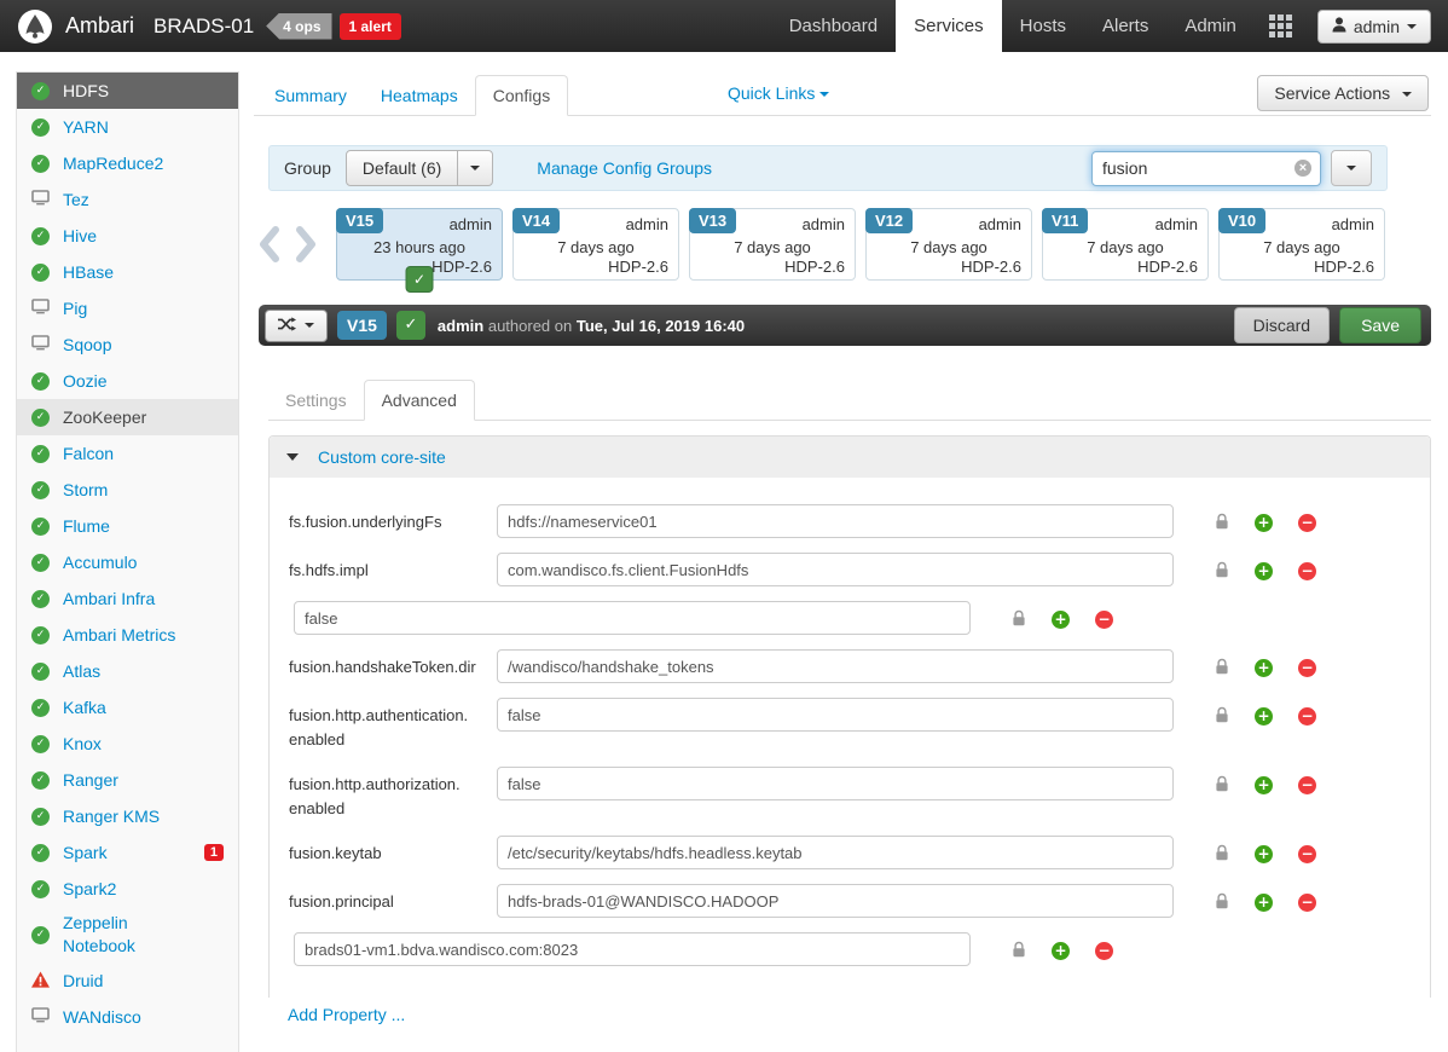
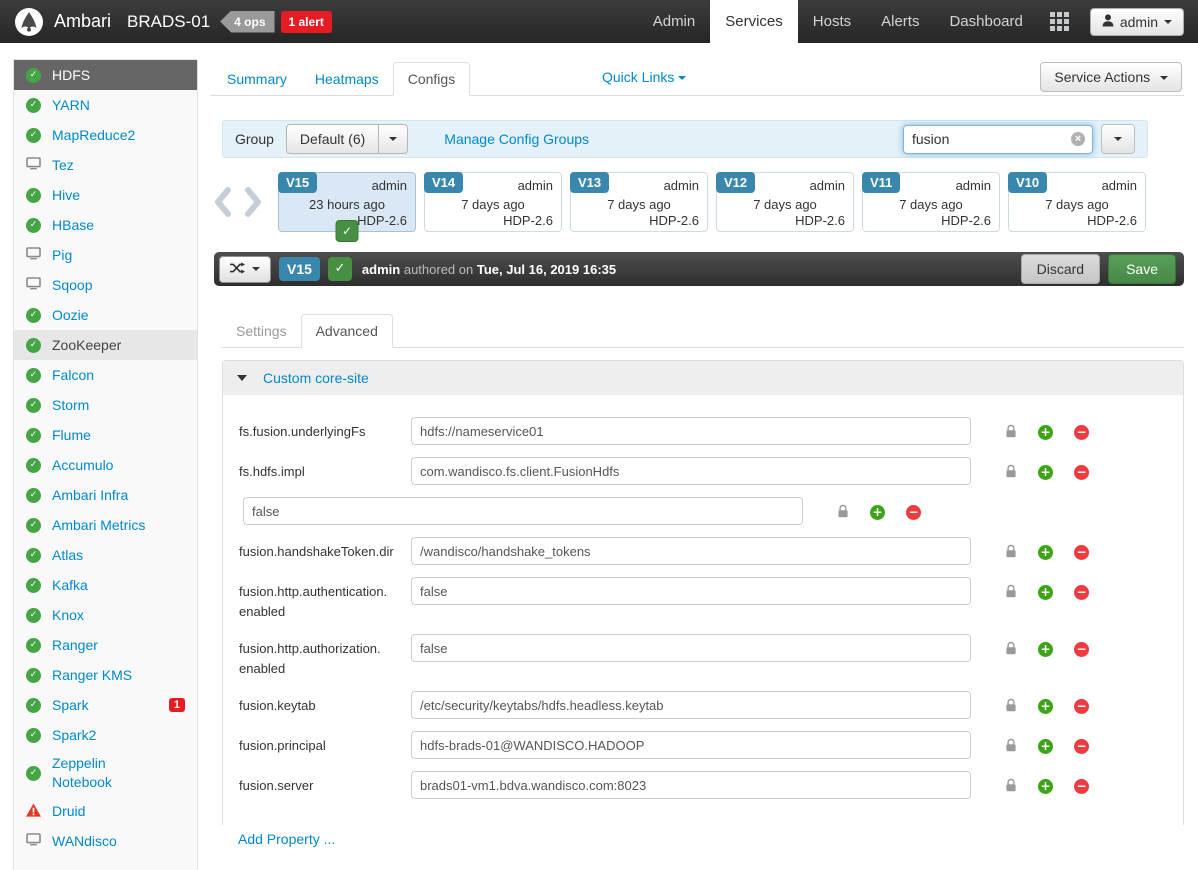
  Ambari
  BRADS-01
  4 ops
  1 alert
- Dashboard
+ Admin
  Services
  Hosts
  Alerts
- Admin
+ Dashboard
  admin
  ✓
  HDFS
  ✓
  YARN
  ✓
  MapReduce2
  Tez
  ✓
  Hive
  ✓
  HBase
  Pig
  Sqoop
  ✓
  Oozie
  ✓
  ZooKeeper
  ✓
  Falcon
  ✓
  Storm
  ✓
  Flume
  ✓
  Accumulo
  ✓
  Ambari Infra
  ✓
  Ambari Metrics
  ✓
  Atlas
  ✓
  Kafka
  ✓
  Knox
  ✓
  Ranger
  ✓
  Ranger KMS
  ✓
  Spark
  1
  ✓
  Spark2
  ✓
  Zeppelin Notebook
  Druid
  WANdisco
  Summary
  Heatmaps
  Configs
  Quick Links
  Service Actions
  Group
  Default (6)
  Manage Config Groups
  fusion
  ×
  V15
  admin
  23 hours ago
  HDP-2.6
  ✓
  V14
  admin
  7 days ago
  HDP-2.6
  V13
  admin
  7 days ago
  HDP-2.6
  V12
  admin
  7 days ago
  HDP-2.6
  V11
  admin
  7 days ago
  HDP-2.6
  V10
  admin
  7 days ago
  HDP-2.6
  V15
  ✓
- admin authored on Tue, Jul 16, 2019 16:40
+ admin authored on Tue, Jul 16, 2019 16:35
  Discard
  Save
  Settings
  Advanced
  Custom core-site
  fs.​fusion.​underlyingFs
  hdfs://nameservice01
  +
  −
  fs.​hdfs.​impl
  com.wandisco.fs.client.FusionHdfs
  +
  −
  false
  +
  −
  fusion.​handshakeToken.​dir
  /wandisco/handshake_tokens
  +
  −
  fusion.​http.​authentication.​enabled
  false
  +
  −
  fusion.​http.​authorization.​enabled
  false
  +
  −
  fusion.​keytab
  /etc/security/keytabs/hdfs.headless.keytab
  +
  −
  fusion.​principal
  hdfs-brads-01@WANDISCO.HADOOP
  +
  −
+ fusion.​server
  brads01-vm1.bdva.wandisco.com:8023
  +
  −
  Add Property ...
